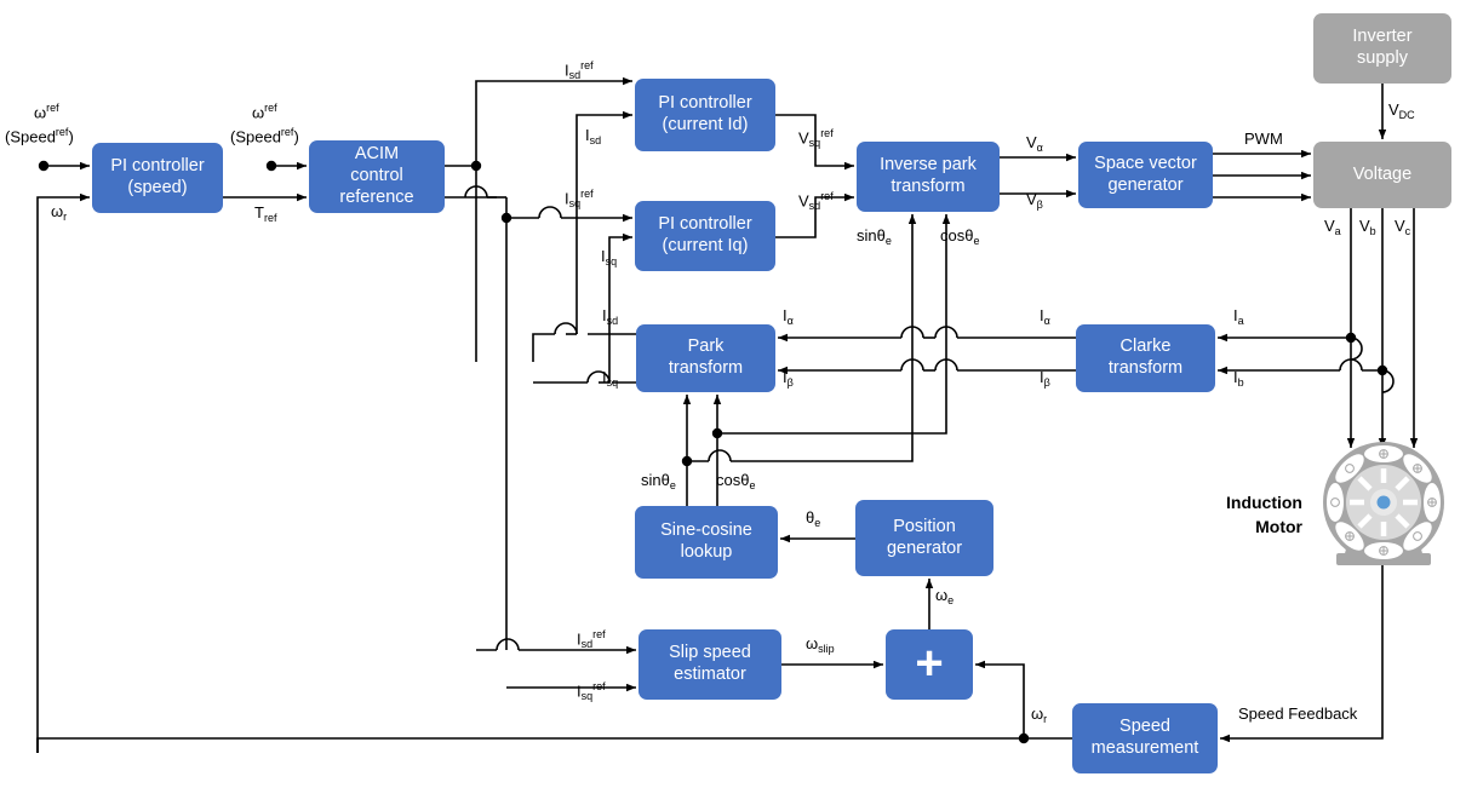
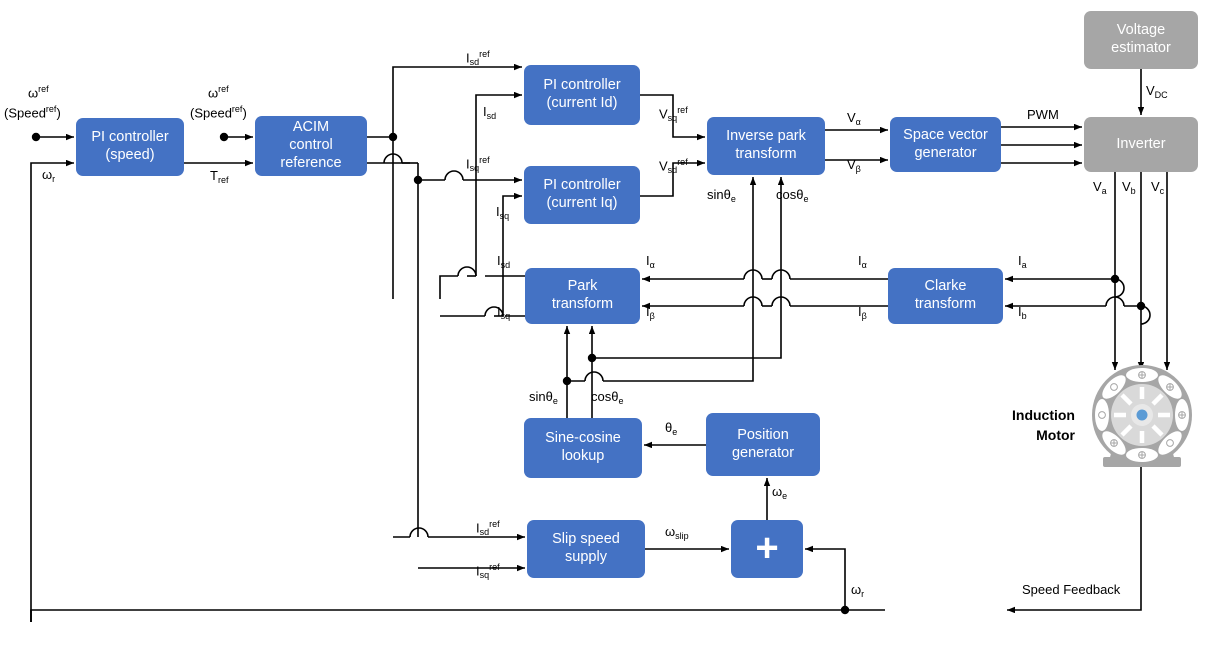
  PI controller
  (speed)
  ACIM
  control
  reference
  PI controller
  (current Id)
  PI controller
  (current Iq)
  Inverse park
  transform
  Space vector
  generator
- Inverter
+ Voltage
- supply
+ estimator
- Voltage
+ Inverter
  Park
  transform
  Clarke
  transform
  Sine-cosine
  lookup
  Position
  generator
  Slip speed
- estimator
+ supply
  +
- Speed
- measurement
  Induction
  Motor
  ωref
  (Speedref)
  ωref
  (Speedref)
  ωr
  Tref
  Isdref
  Isd
  Isqref
  Isq
  Vsqref
  Vsdref
  sinθe
  cosθe
  Vα
  Vβ
  PWM
  VDC
  Va
  Vb
  Vc
  Isd
  Isq
  Iα
  Iβ
  Iα
  Iβ
  Ia
  Ib
  sinθe
  cosθe
  θe
  ωe
  Isdref
  Isqref
  ωslip
  ωr
  Speed Feedback
